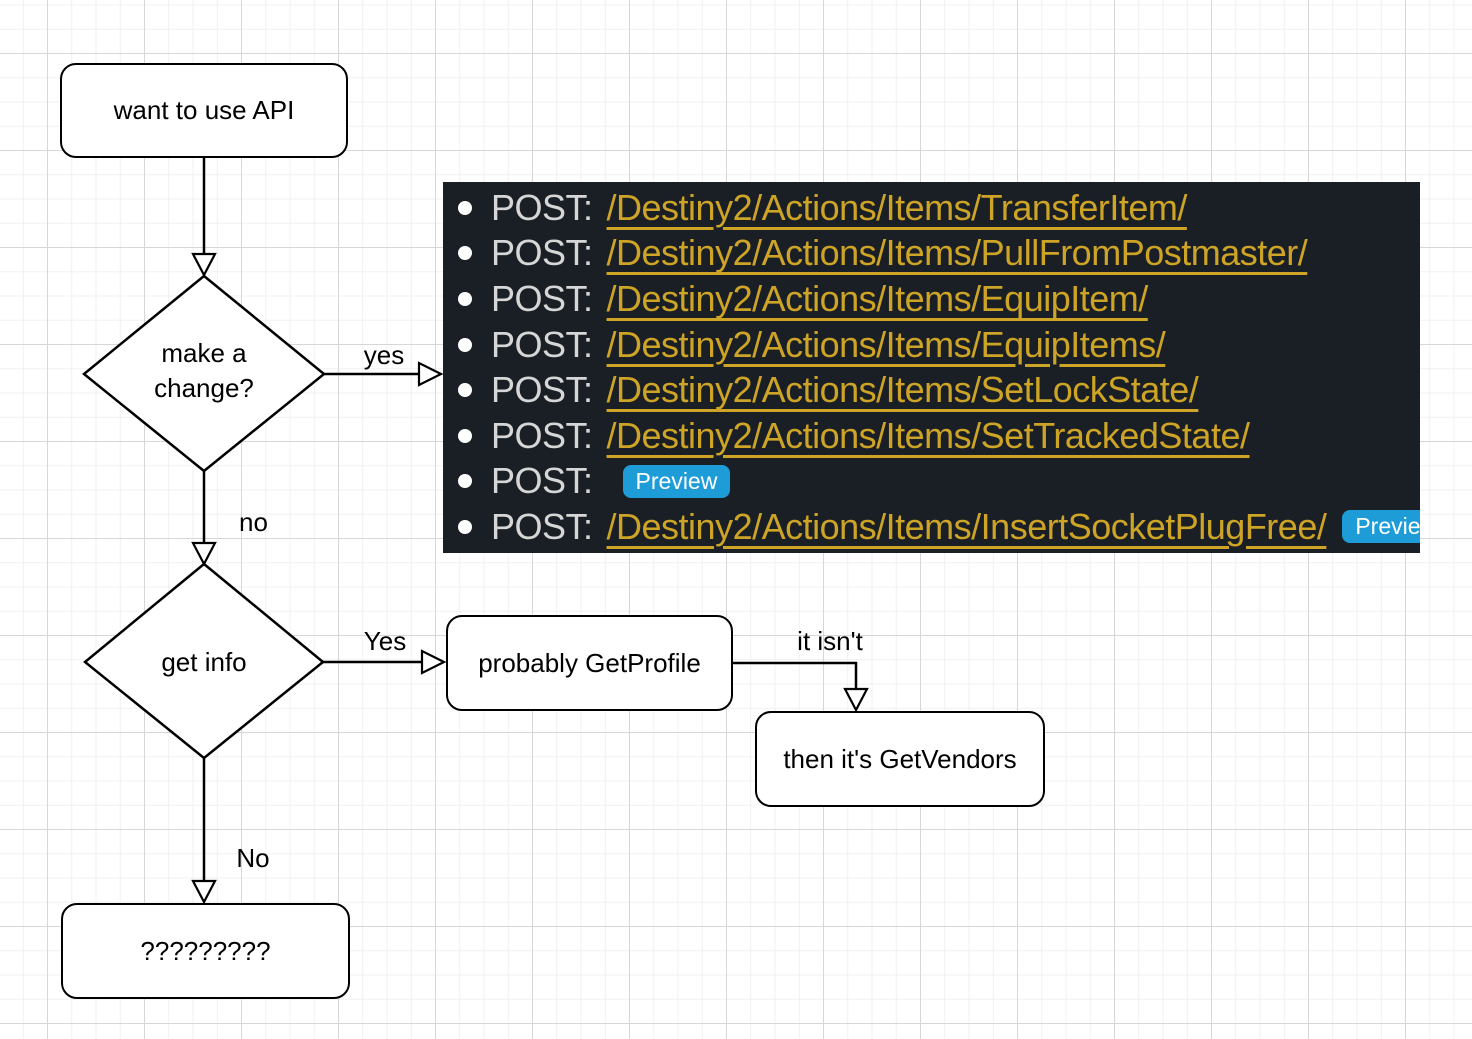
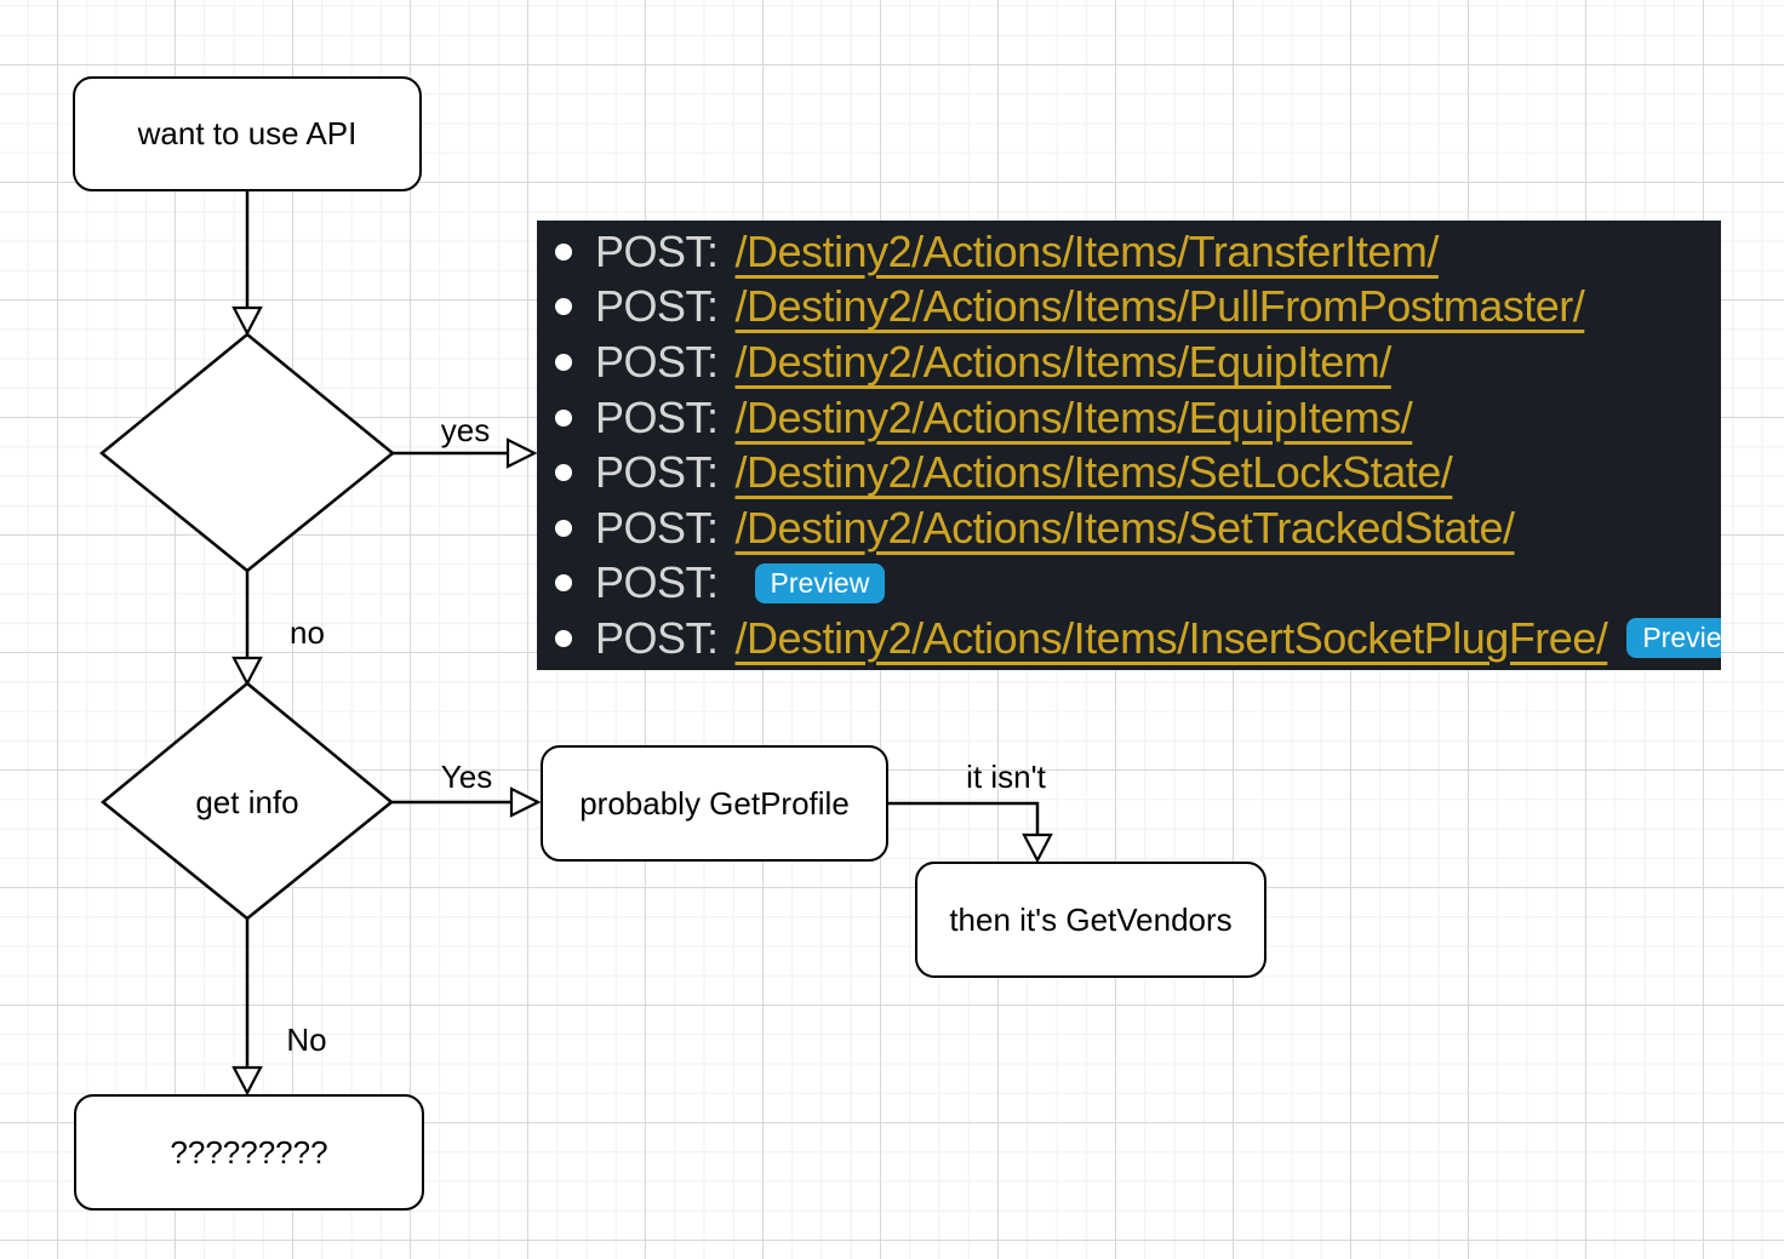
  want to use API
  probably GetProfile
  then it's GetVendors
  ?????????
- make a change?
  get info
  yes
  no
  Yes
  it isn't
  No
  POST:
  /Destiny2/Actions/Items/TransferItem/
  POST:
  /Destiny2/Actions/Items/PullFromPostmaster/
  POST:
  /Destiny2/Actions/Items/EquipItem/
  POST:
  /Destiny2/Actions/Items/EquipItems/
  POST:
  /Destiny2/Actions/Items/SetLockState/
  POST:
  /Destiny2/Actions/Items/SetTrackedState/
  POST:
  Preview
  POST:
  /Destiny2/Actions/Items/InsertSocketPlugFree/
  Previe
